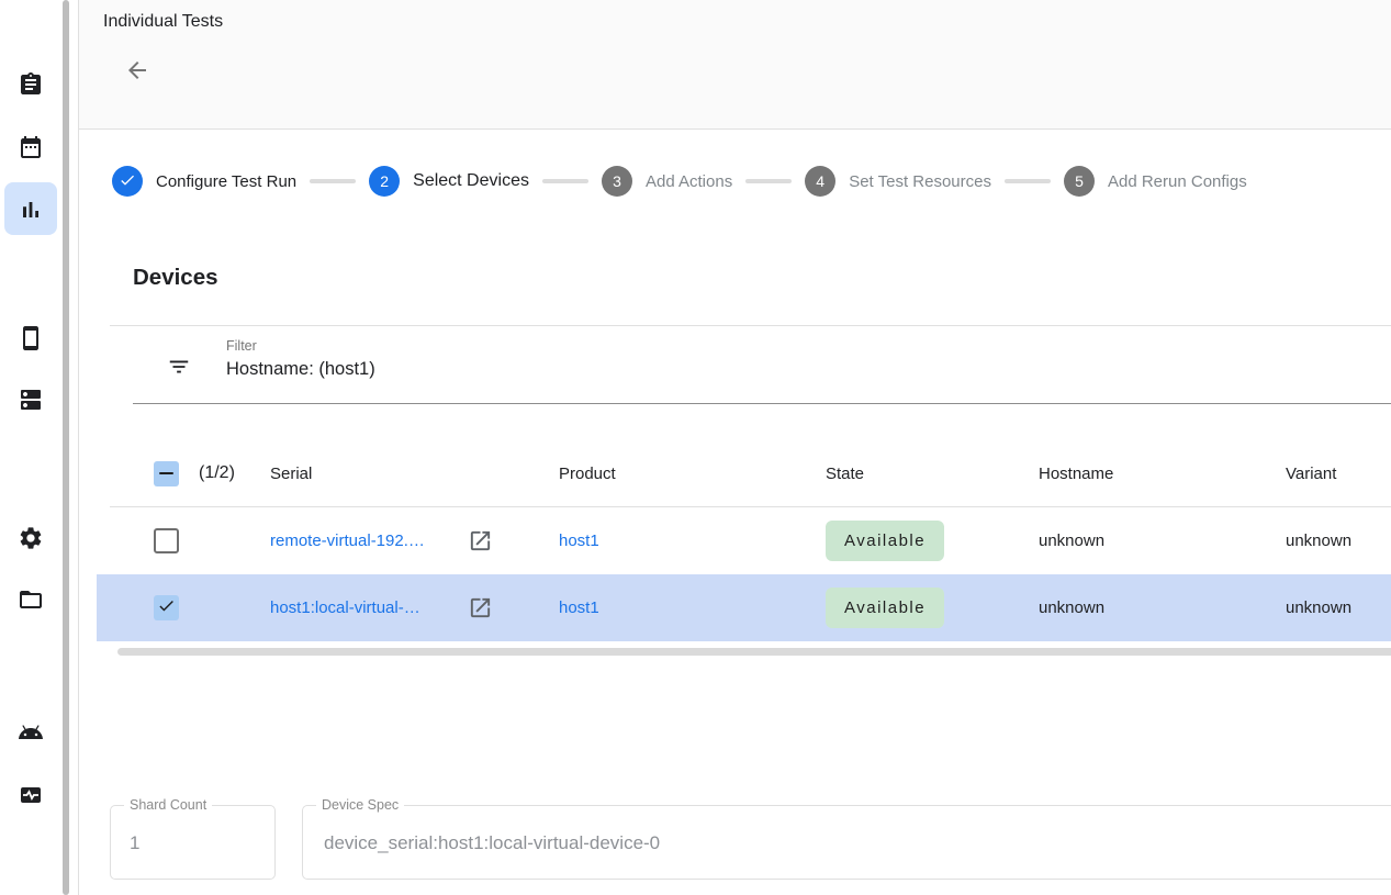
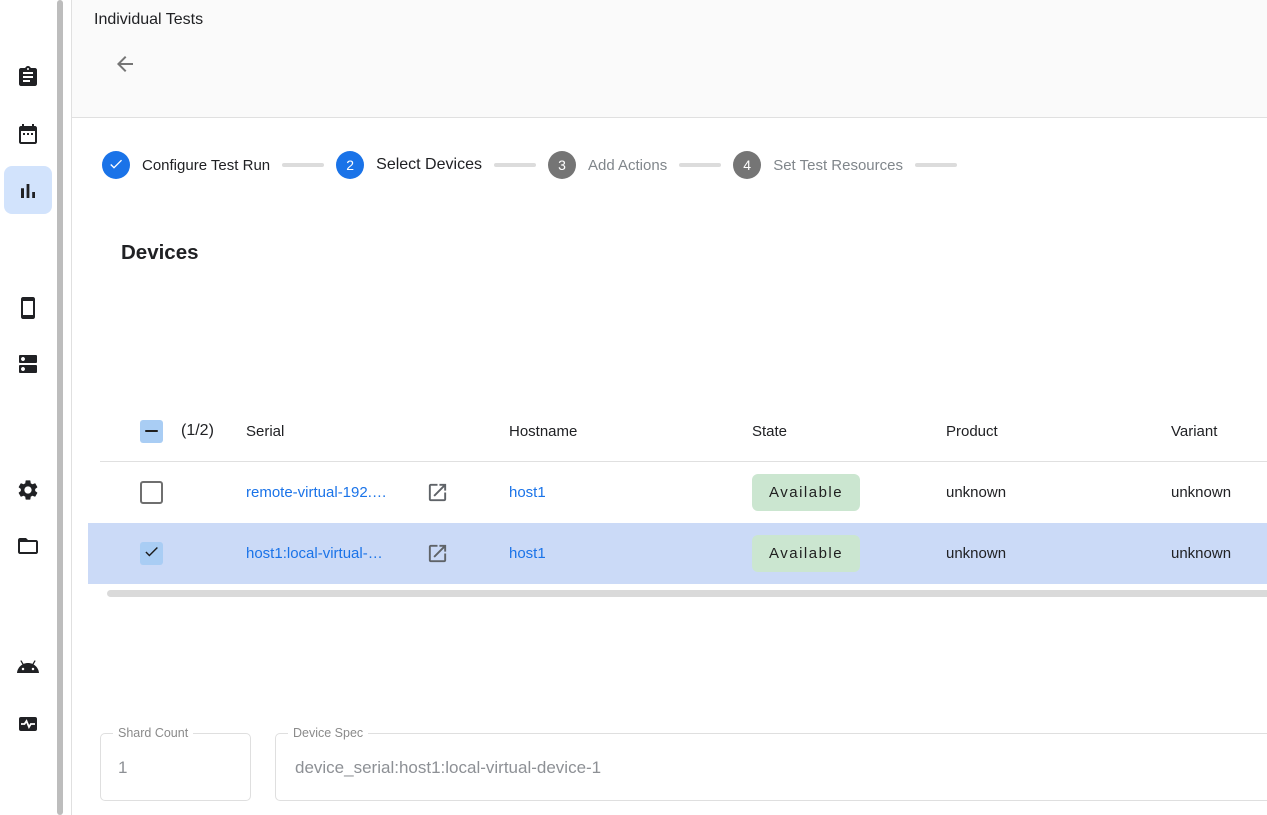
  Individual Tests
  Configure Test Run
  2
  Select Devices
  3
  Add Actions
  4
  Set Test Resources
- 5
- Add Rerun Configs
  Devices
- Filter
- Hostname: (host1)
  (1/2)
  Serial
- Product
+ Hostname
  State
- Hostname
+ Product
  Variant
  remote-virtual-192.…
  host1
  Available
  unknown
  unknown
  host1:local-virtual-…
  host1
  Available
  unknown
  unknown
  Shard Count
  1
  Device Spec
- device_serial:host1:local-virtual-device-0
+ device_serial:host1:local-virtual-device-1
